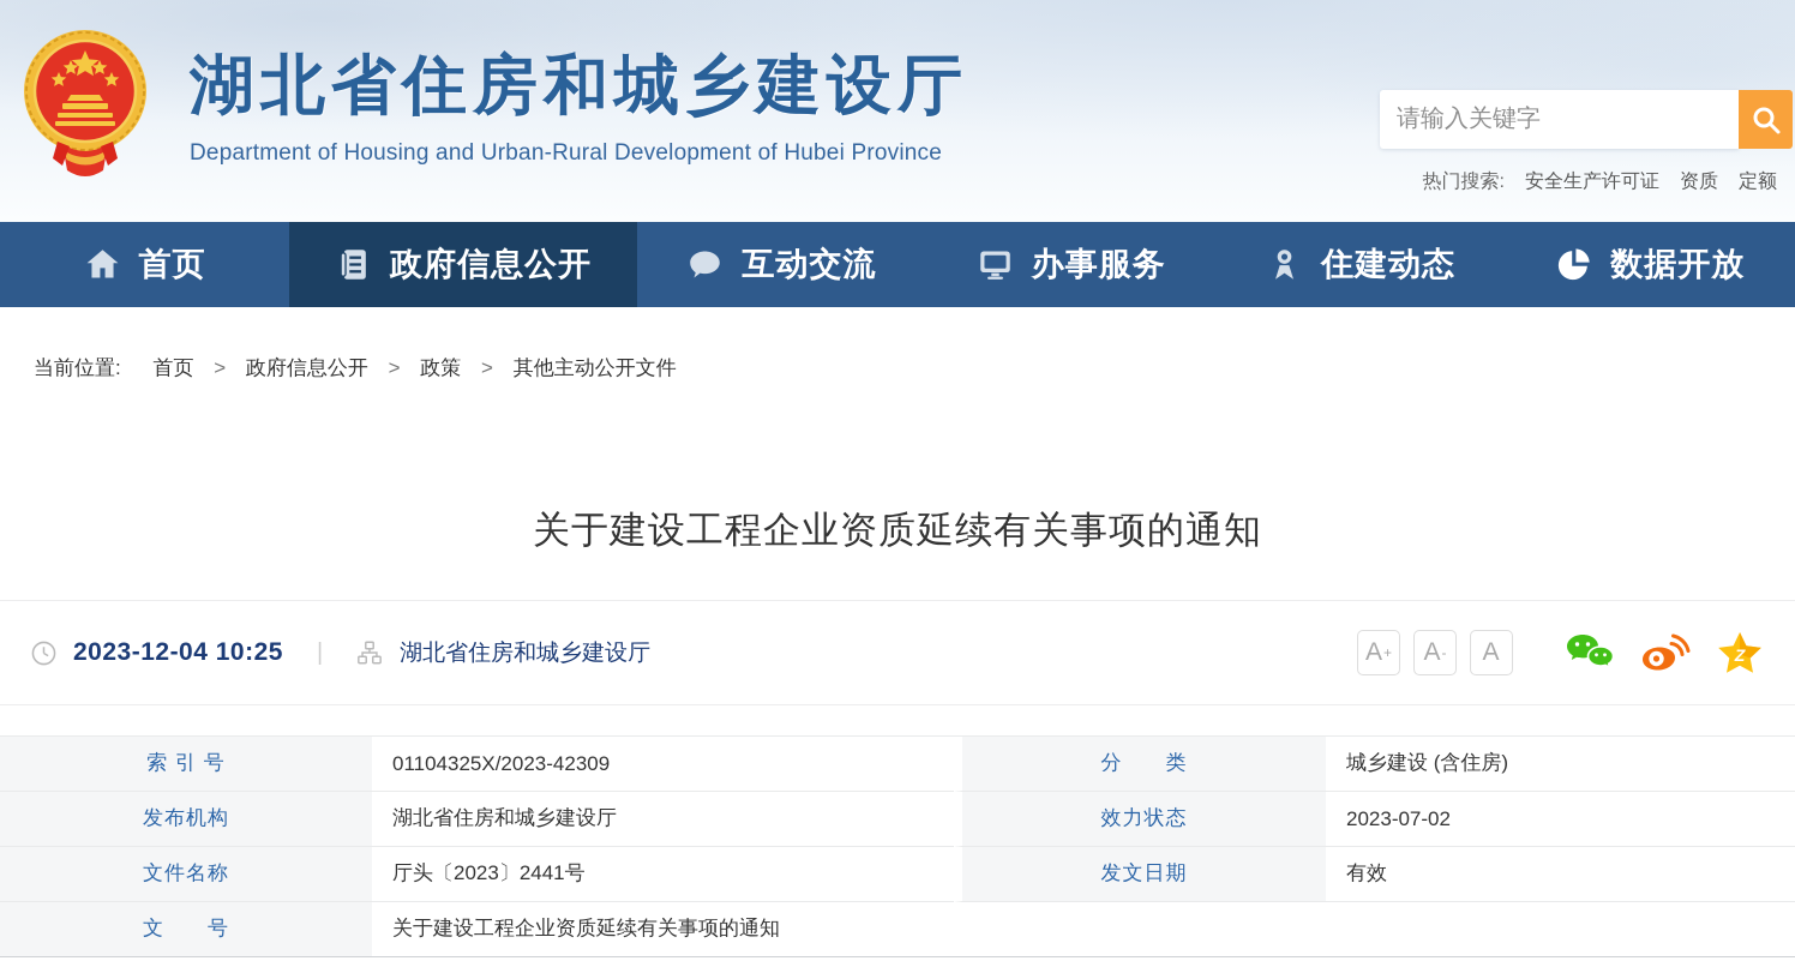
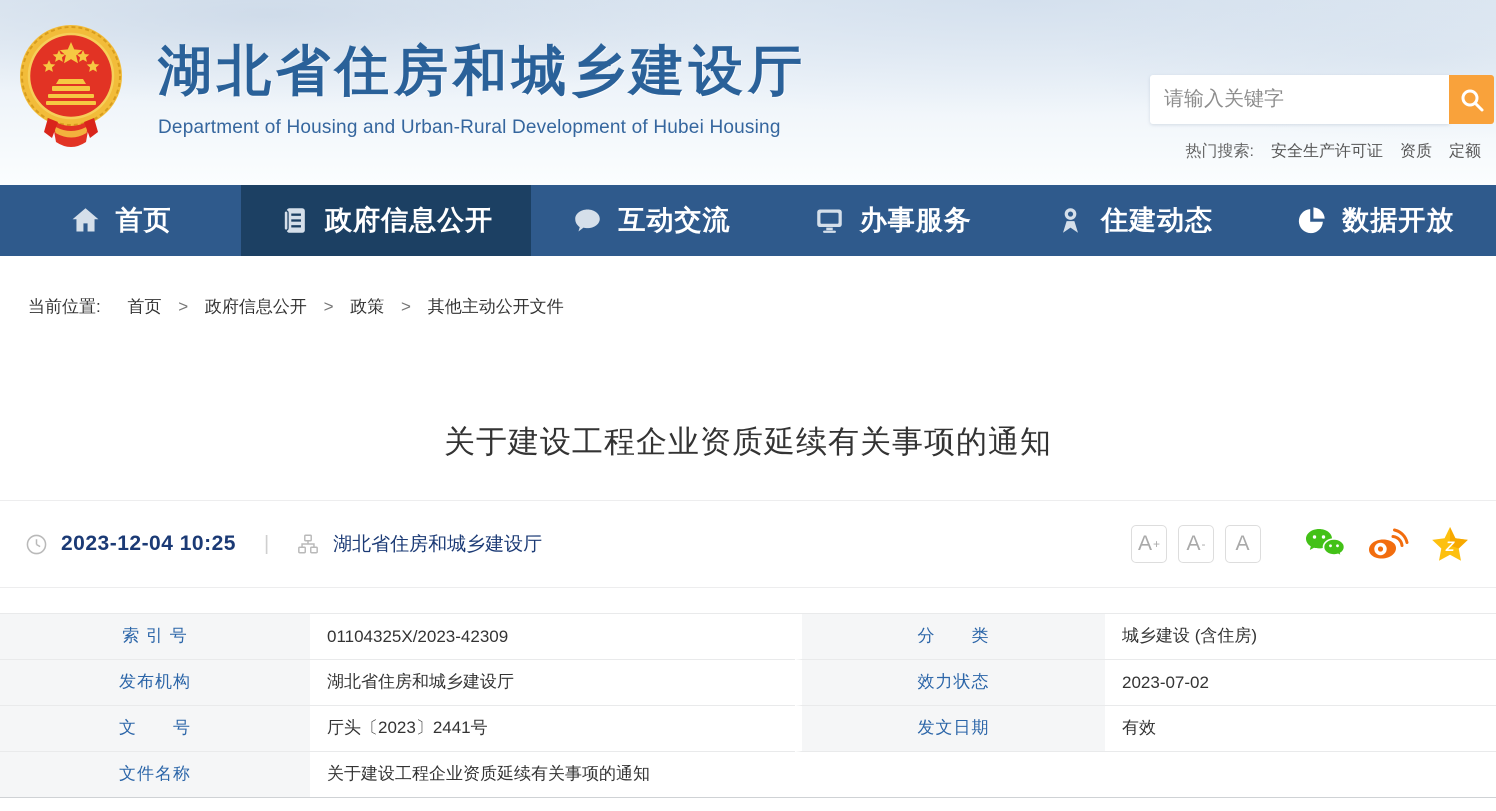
  湖北省住房和城乡建设厅
- Department of Housing and Urban-Rural Development of Hubei Province
+ Department of Housing and Urban-Rural Development of Hubei Housing
  请输入关键字
  热门搜索:
  安全生产许可证
  资质
  定额
  首页
  政府信息公开
  互动交流
  办事服务
  住建动态
  数据开放
  当前位置: 首页 > 政府信息公开 > 政策 > 其他主动公开文件
  关于建设工程企业资质延续有关事项的通知
  2023-12-04 10:25
  |
  湖北省住房和城乡建设厅
  A
  +
  A
  -
  A
  Z
  索 引 号
  01104325X/2023-42309
  分 类
  城乡建设 (含住房)
  发布机构
  湖北省住房和城乡建设厅
  效力状态
  2023-07-02
- 文件名称
+ 文 号
  厅头〔2023〕2441号
  发文日期
  有效
- 文 号
+ 文件名称
  关于建设工程企业资质延续有关事项的通知
